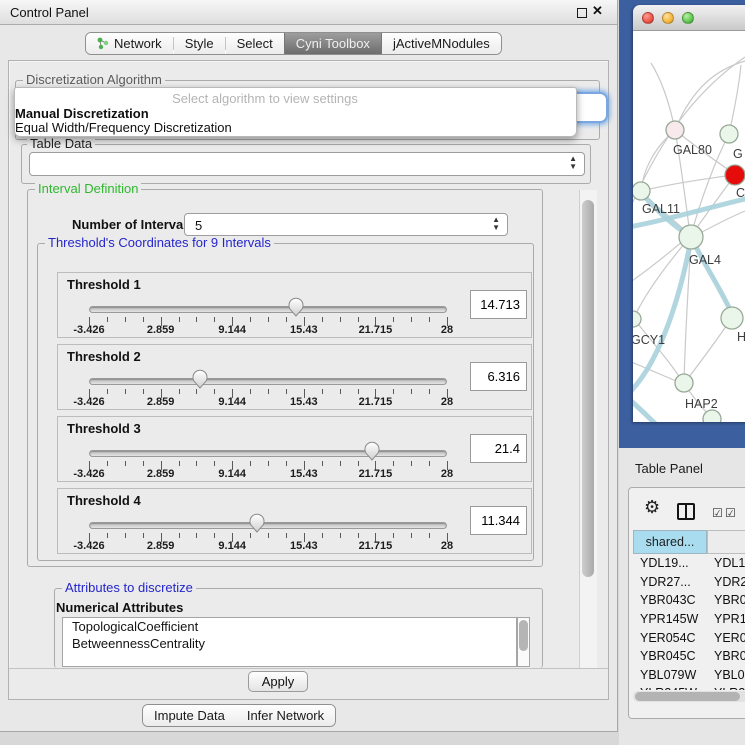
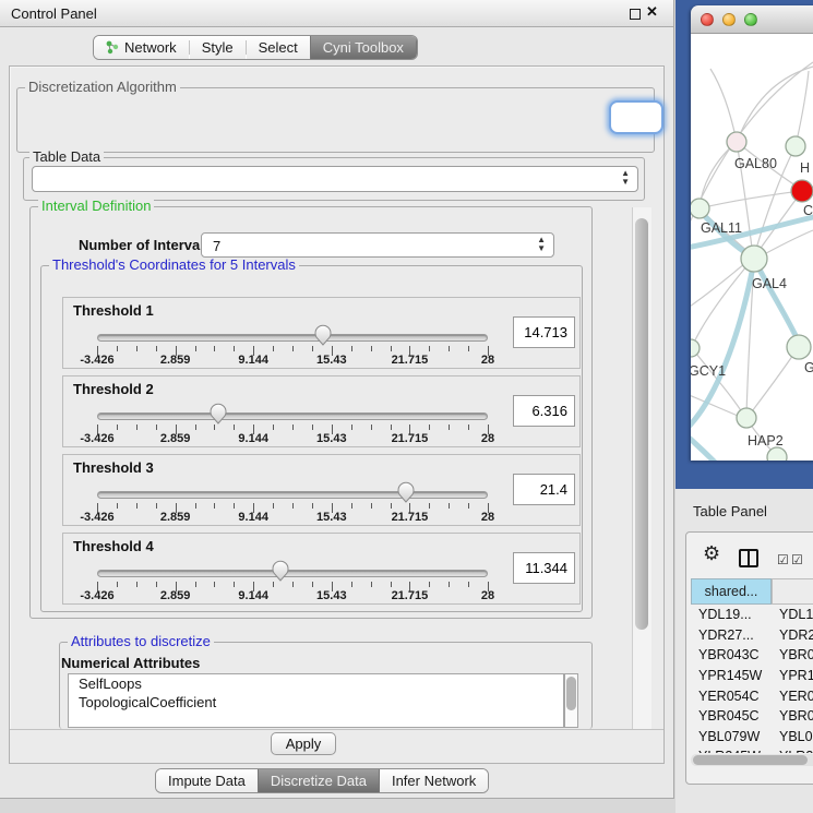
  Control Panel
  ✕
  Network
  Style
  Select
  Cyni Toolbox
- jActiveMNodules
  Discretization Algorithm
- Select algorithm to view settings
- Manual Discretization
- Equal Width/Frequency Discretization
  Table Data
  ▲
  ▼
  Interval Definition
  Number of Interva
- 5
+ 7
  ▲
  ▼
- Threshold's Coordinates for 9 Intervals
+ Threshold's Coordinates for 5 Intervals
  Threshold 1
  -3.426
  2.859
  9.144
  15.43
  21.715
  28
  14.713
  Threshold 2
  -3.426
  2.859
  9.144
  15.43
  21.715
  28
  6.316
  Threshold 3
  -3.426
  2.859
  9.144
  15.43
  21.715
  28
  21.4
  Threshold 4
  -3.426
  2.859
  9.144
  15.43
  21.715
  28
  11.344
  Attributes to discretize
  Numerical Attributes
+ SelfLoops
  TopologicalCoefficient
- BetweennessCentrality
  Apply
  Impute Data
+ Discretize Data
  Infer Network
  GAL80
- G
+ H
  C
  GAL11
  GAL4
  GCY1
- H
+ G
  HAP2
  Table Panel
  ⚙
  ☑
  ☑
  shared...
  YDL19...
  YDL1
  YDR27...
  YDR2
  YBR043C
  YBR0
  YPR145W
  YPR1
  YER054C
  YER0
  YBR045C
  YBR0
  YBL079W
  YBL0
